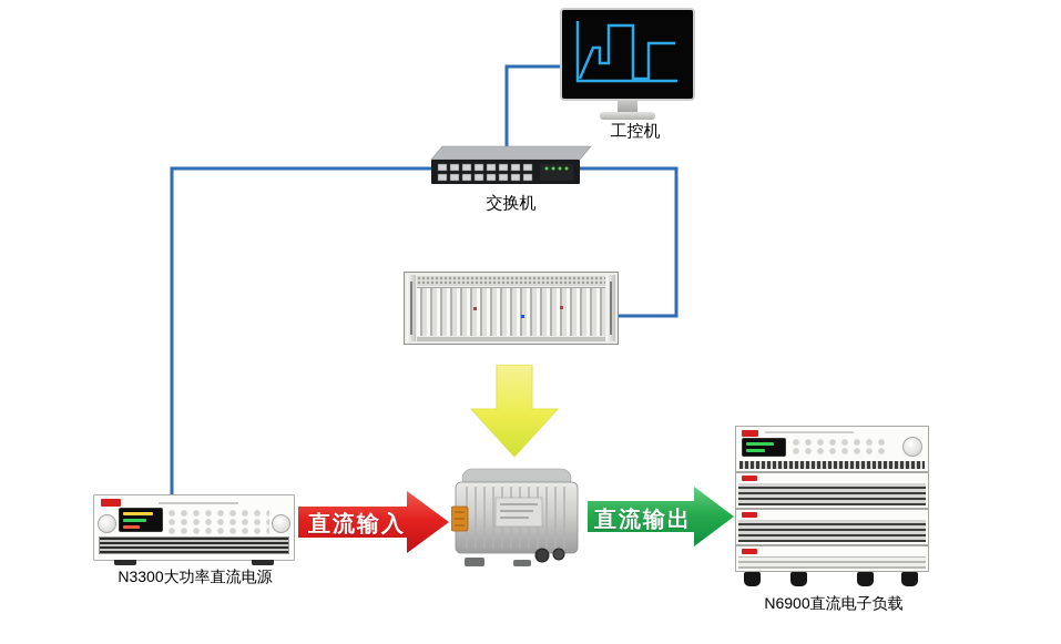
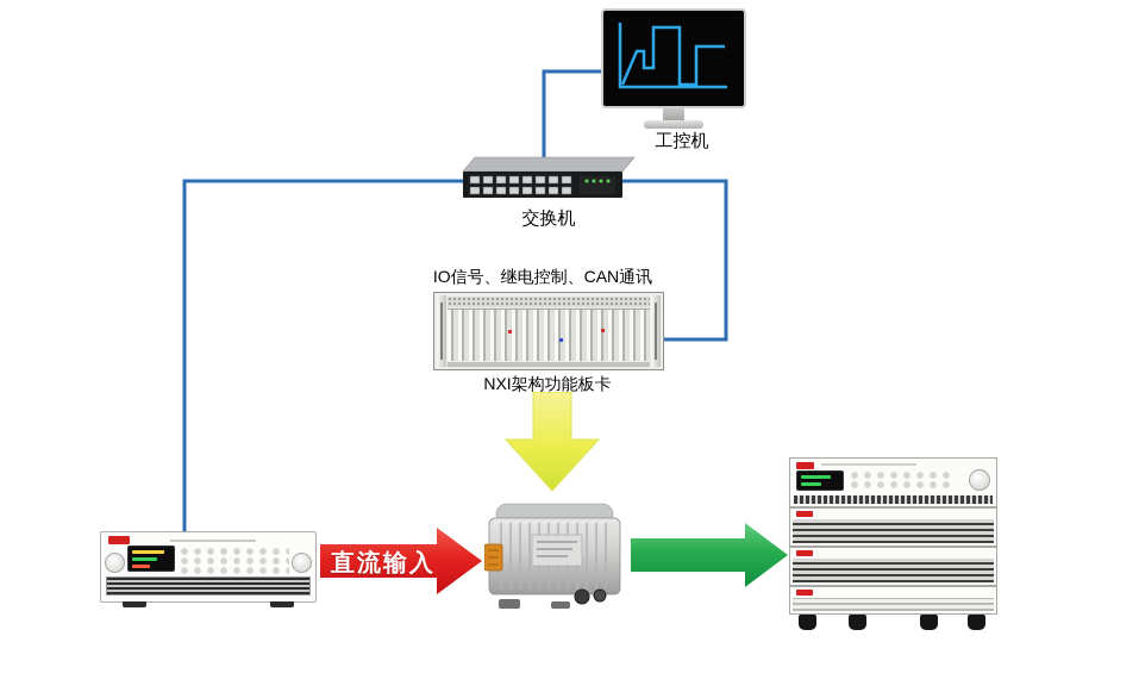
  工控机
  交换机
+ IO信号、继电控制、CAN通讯
+ NXI架构功能板卡
  直流输入
- 直流输出
- N3300大功率直流电源
- N6900直流电子负载
